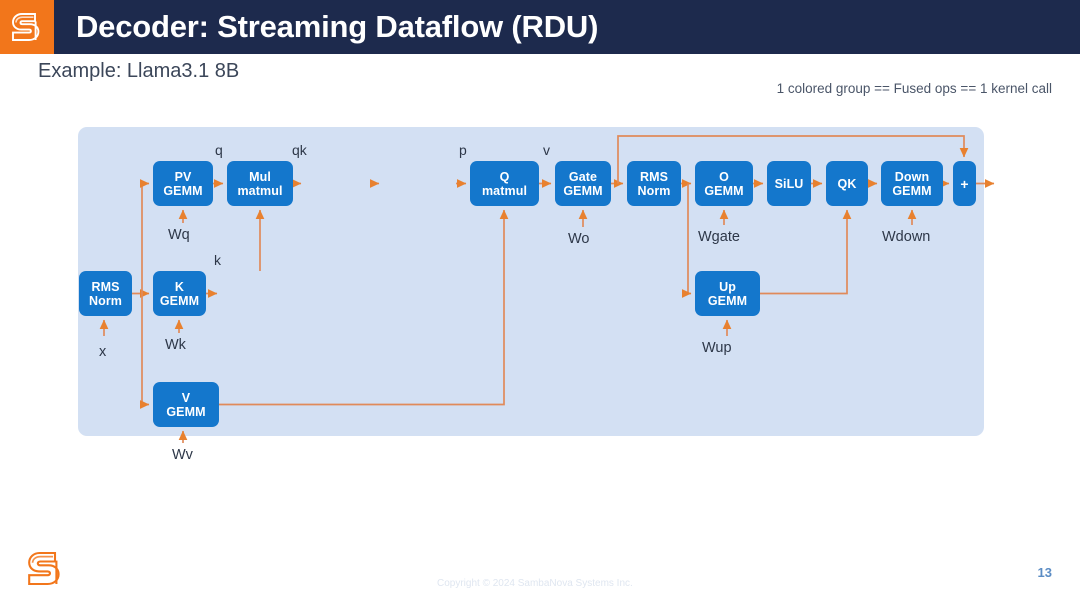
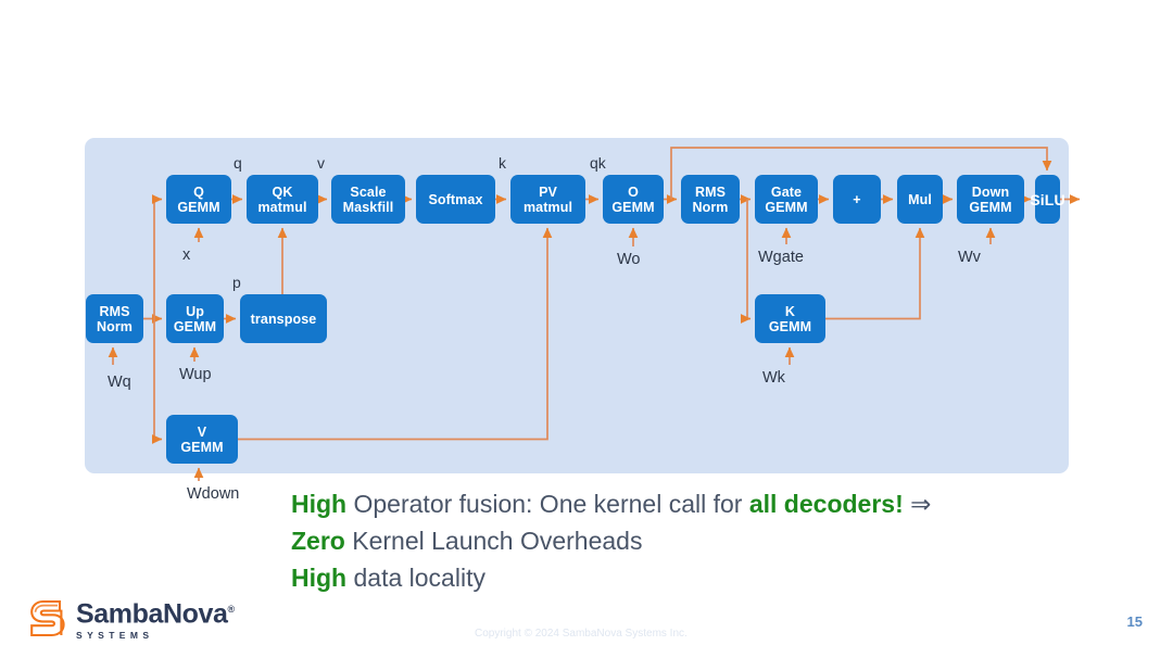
- Decoder: Streaming Dataflow (RDU)
- Example: Llama3.1 8B
- 1 colored group == Fused ops == 1 kernel call
  RMS
  Norm
- K
+ Up
  GEMM
+ transpose
- PV
+ Q
  GEMM
- Mul
+ QK
  matmul
+ Scale
+ Maskfill
+ Softmax
- Q
+ PV
  matmul
- Gate
+ O
  GEMM
  RMS
  Norm
- O
+ Gate
  GEMM
- SiLU
+ +
- QK
+ Mul
  Down
  GEMM
- +
+ SiLU
  V
  GEMM
- Up
+ K
  GEMM
  q
- qk
+ v
- p
+ k
- v
+ qk
- k
+ p
- x
+ Wq
- Wk
+ Wup
- Wq
+ x
  Wo
  Wgate
- Wdown
+ Wv
- Wup
+ Wk
- Wv
+ Wdown
+ High Operator fusion: One kernel call for all decoders! ⇒
+ Zero Kernel Launch Overheads
+ High data locality
+ SambaNova®
+ SYSTEMS
  Copyright © 2024 SambaNova Systems Inc.
- 13
+ 15
